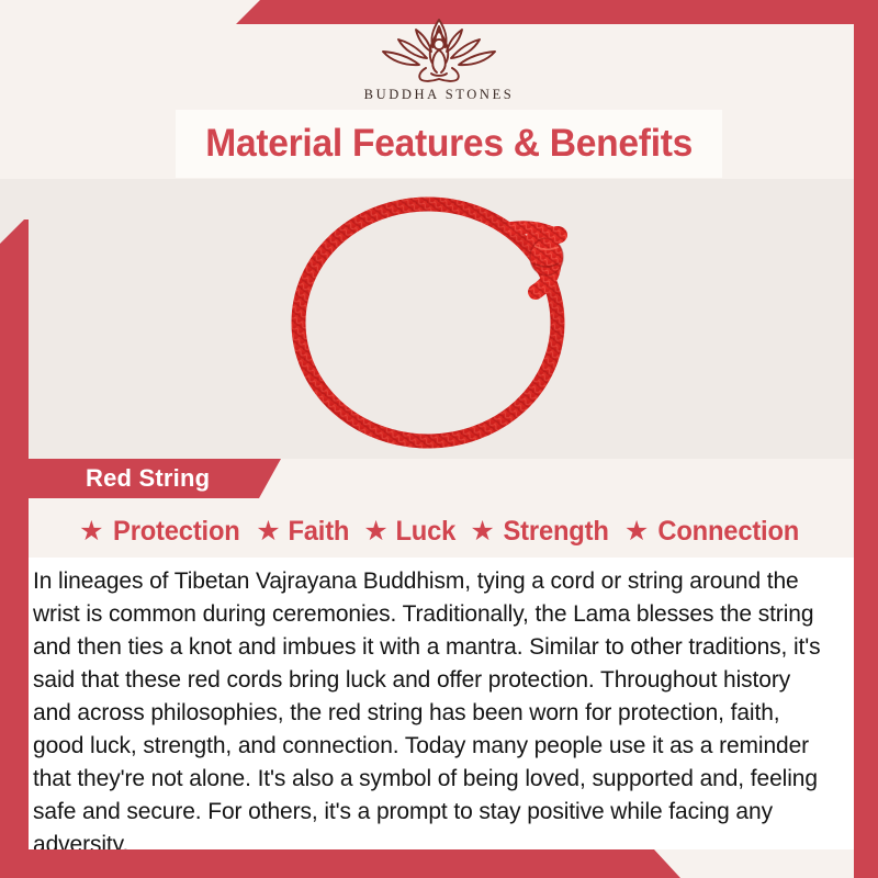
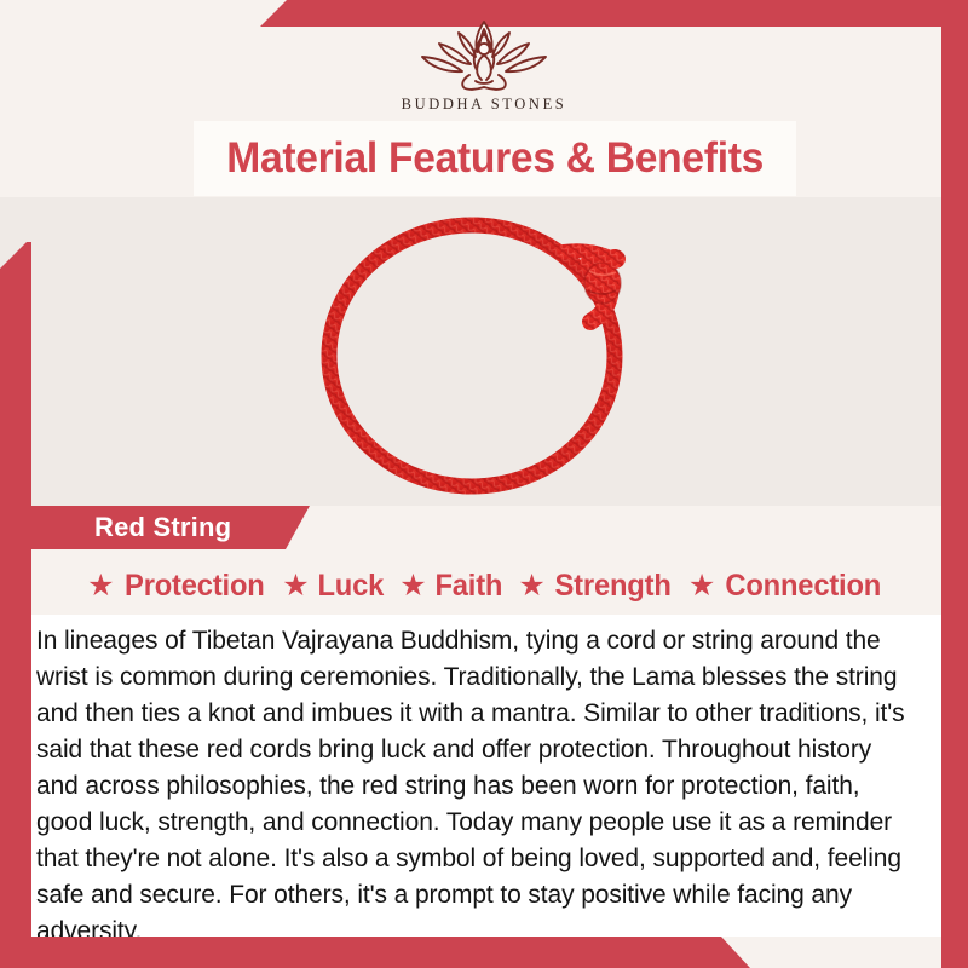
  BUDDHA STONES
  Material Features & Benefits
  Red String
  ★
  Protection
  ★
- Faith
+ Luck
  ★
- Luck
+ Faith
  ★
  Strength
  ★
  Connection
  In lineages of Tibetan Vajrayana Buddhism, tying a cord or string around the wrist is common during ceremonies. Traditionally, the Lama blesses the string and then ties a knot and imbues it with a mantra. Similar to other traditions, it's said that these red cords bring luck and offer protection. Throughout history and across philosophies, the red string has been worn for protection, faith, good luck, strength, and connection. Today many people use it as a reminder that they're not alone. It's also a symbol of being loved, supported and, feeling safe and secure. For others, it's a prompt to stay positive while facing any adversity.
